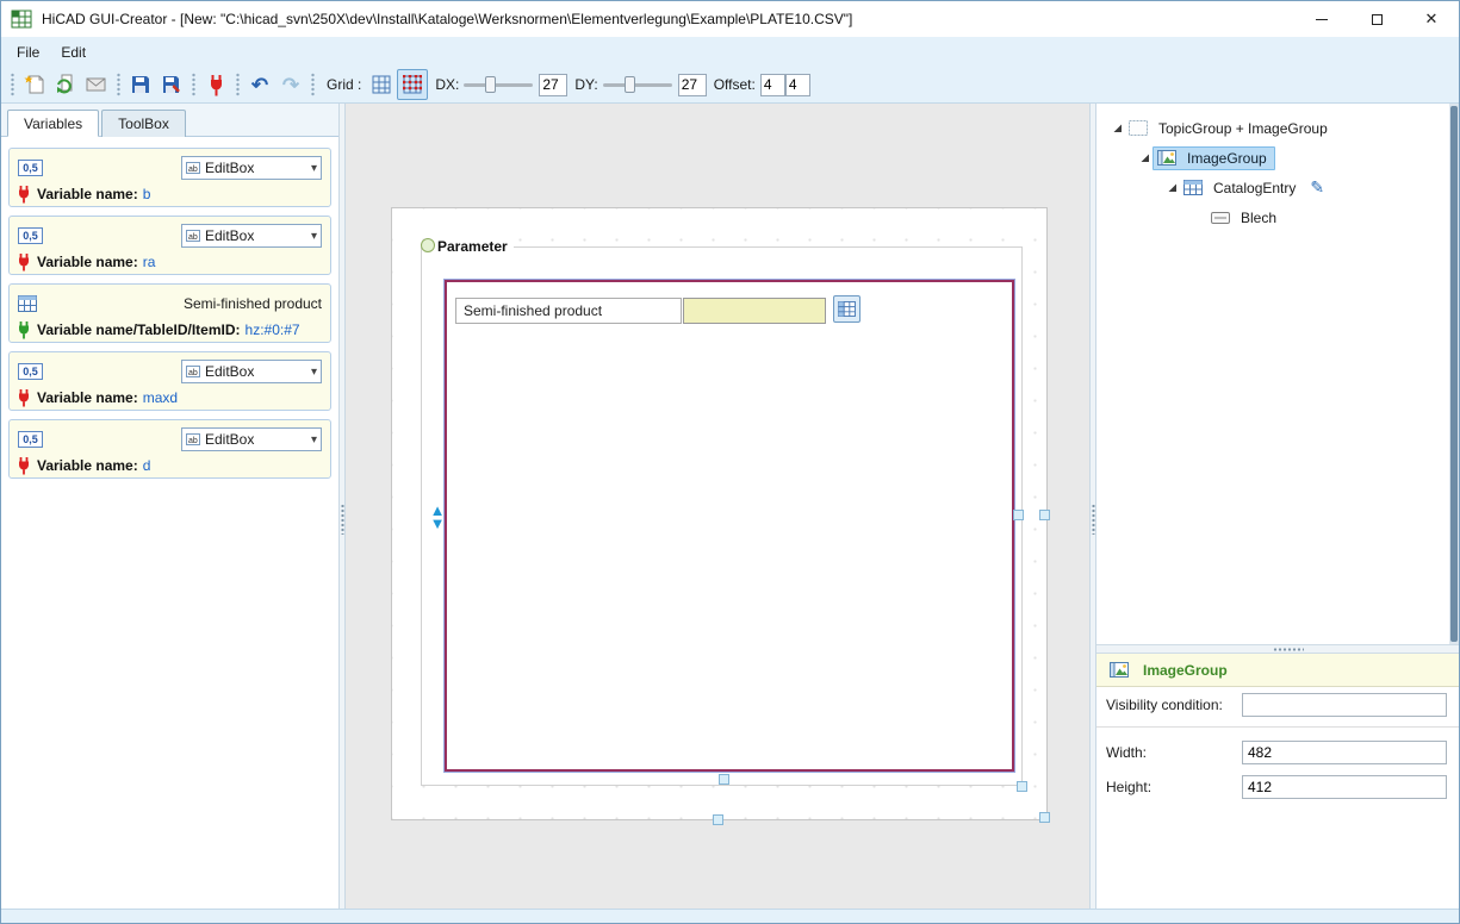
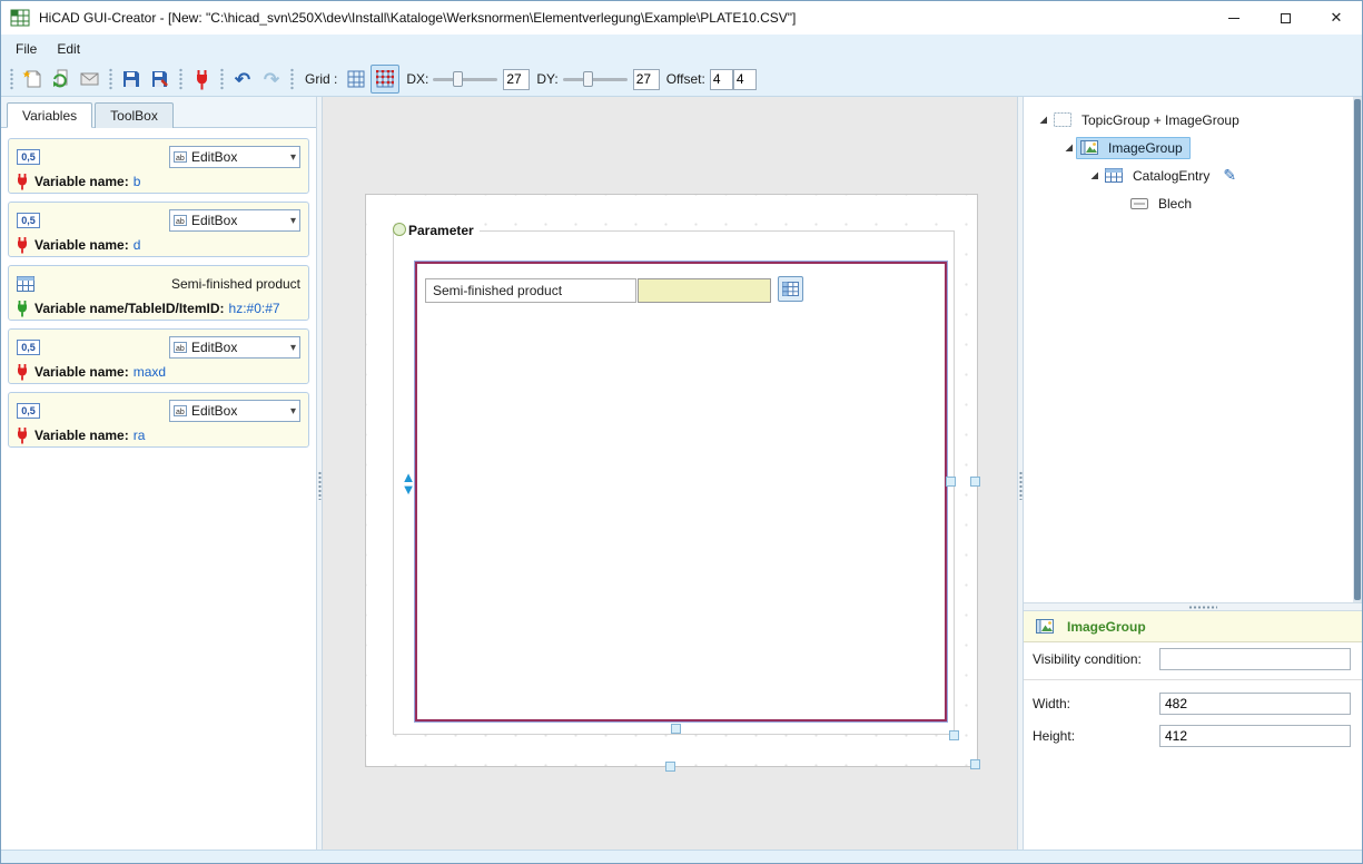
  HiCAD GUI-Creator - [New: "C:\hicad_svn\250X\dev\Install\Kataloge\Werksnormen\Elementverlegung\Example\PLATE10.CSV"]
  ✕
  File
  Edit
  ↶
  ↷
  Grid :
  DX:
  27
  DY:
  27
  Offset:
  4
  4
  Variables
  ToolBox
  0,5
  EditBox
  ▾
  Variable name:
  b
  0,5
  EditBox
  ▾
  Variable name:
- ra
+ d
  Semi-finished product
  Variable name/TableID/ItemID:
  hz:#0:#7
  0,5
  EditBox
  ▾
  Variable name:
  maxd
  0,5
  EditBox
  ▾
  Variable name:
- d
+ ra
  Parameter
  Semi-finished product
  ▲
  ▼
  TopicGroup + ImageGroup
  ImageGroup
  CatalogEntry
  ✎
  Blech
  ImageGroup
  Visibility condition:
  Width:
  482
  Height:
  412
